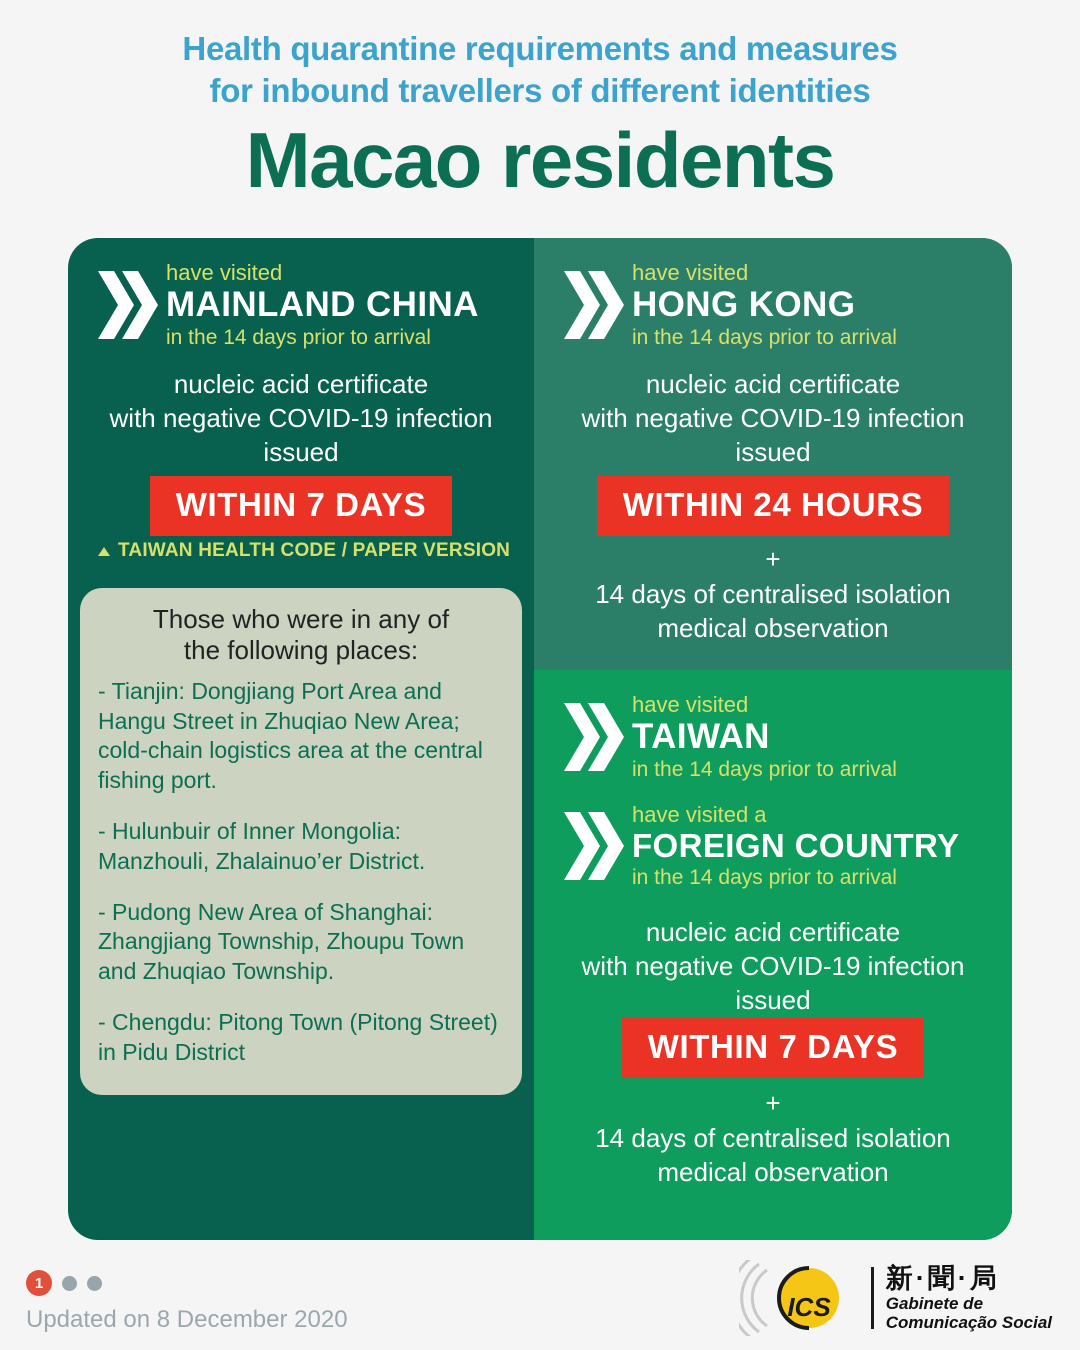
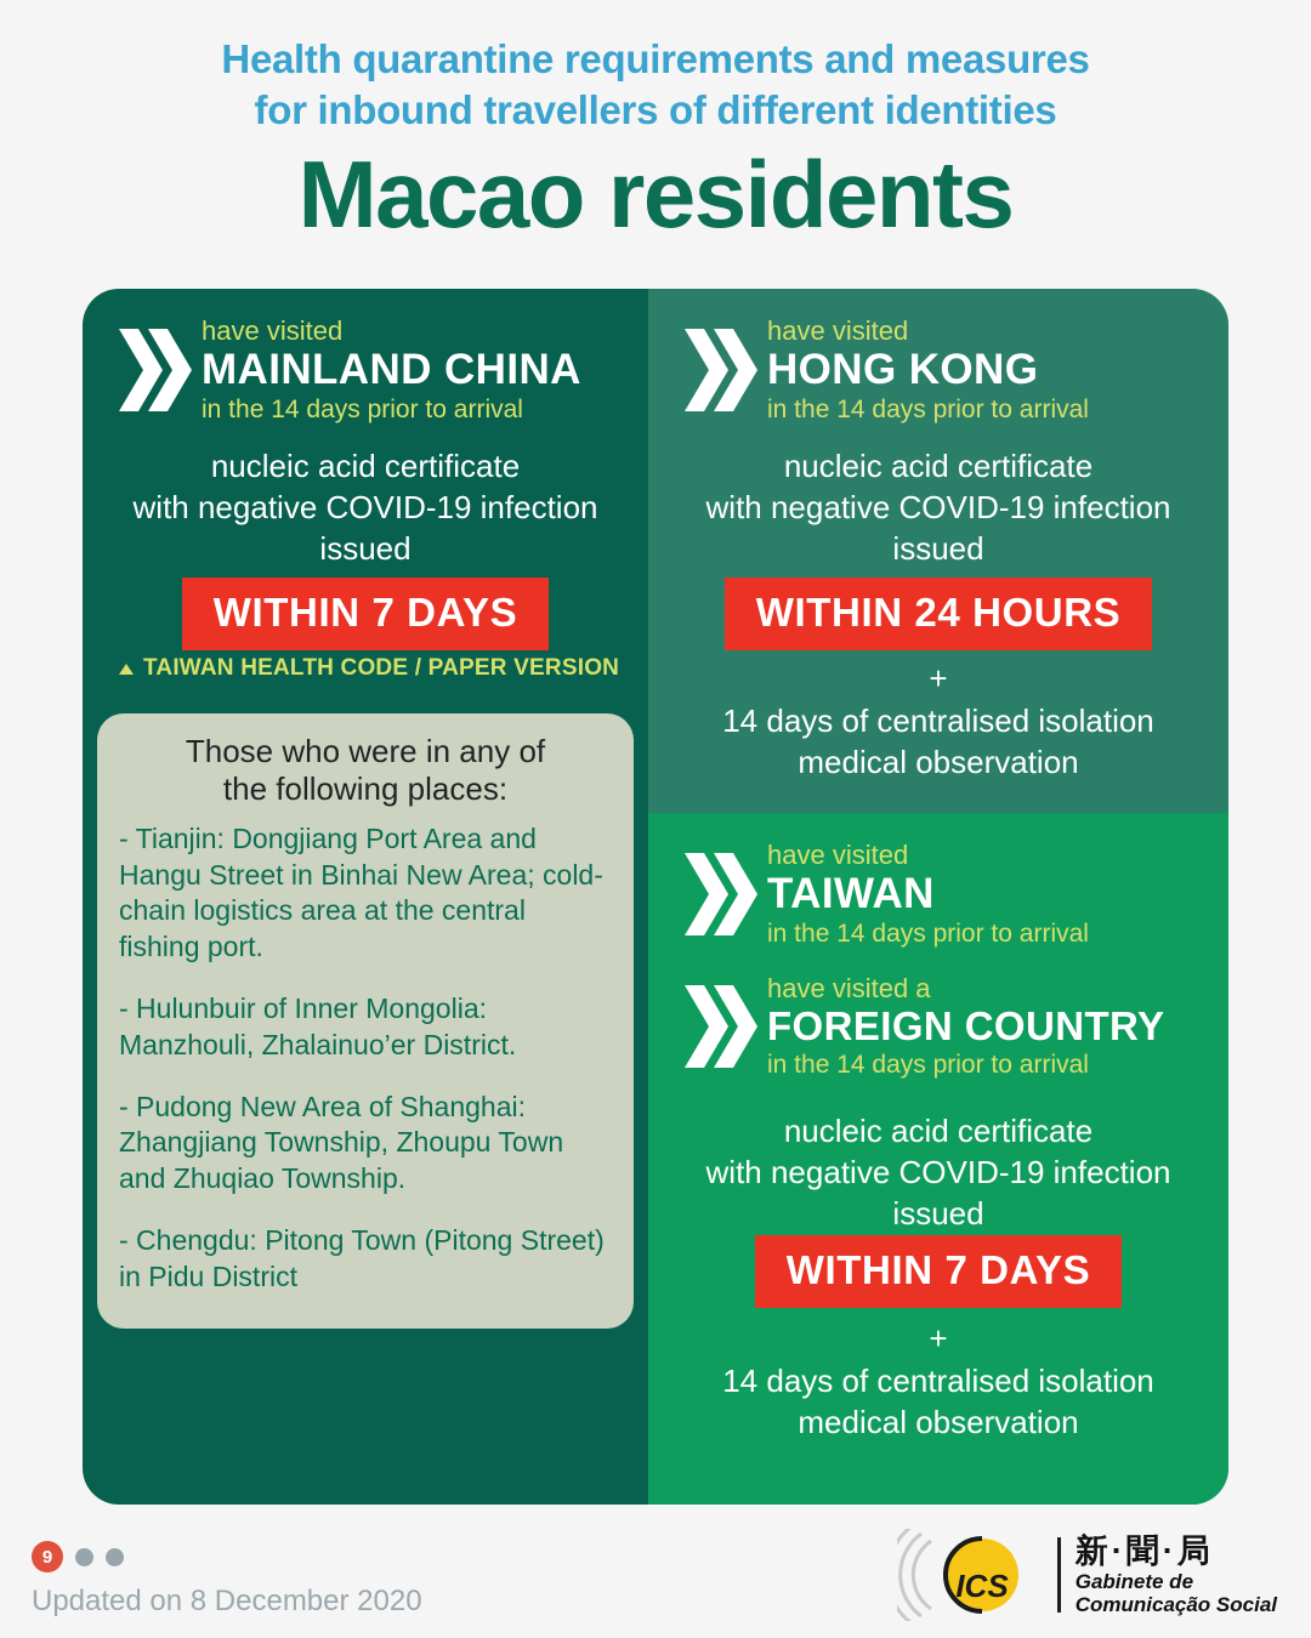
  Health quarantine requirements and measures
  for inbound travellers of different identities
  Macao residents
  have visited
  MAINLAND CHINA
  in the 14 days prior to arrival
  nucleic acid certificate
  with negative COVID-19 infection
  issued
  WITHIN 7 DAYS
  TAIWAN HEALTH CODE / PAPER VERSION
  Those who were in any of
  the following places:
- - Tianjin: Dongjiang Port Area and Hangu Street in Zhuqiao New Area; cold-chain logistics area at the central fishing port.
+ - Tianjin: Dongjiang Port Area and Hangu Street in Binhai New Area; cold-chain logistics area at the central fishing port.
  - Hulunbuir of Inner Mongolia: Manzhouli, Zhalainuo’er District.
  - Pudong New Area of Shanghai: Zhangjiang Township, Zhoupu Town and Zhuqiao Township.
  - Chengdu: Pitong Town (Pitong Street) in Pidu District
  have visited
  HONG KONG
  in the 14 days prior to arrival
  nucleic acid certificate
  with negative COVID-19 infection
  issued
  WITHIN 24 HOURS
  +
  14 days of centralised isolation
  medical observation
  have visited
  TAIWAN
  in the 14 days prior to arrival
  have visited a
  FOREIGN COUNTRY
  in the 14 days prior to arrival
  nucleic acid certificate
  with negative COVID-19 infection
  issued
  WITHIN 7 DAYS
  +
  14 days of centralised isolation
  medical observation
- 1
+ 9
  Updated on 8 December 2020
  ICS
  新·聞·局
  Gabinete de
  Comunicação Social
